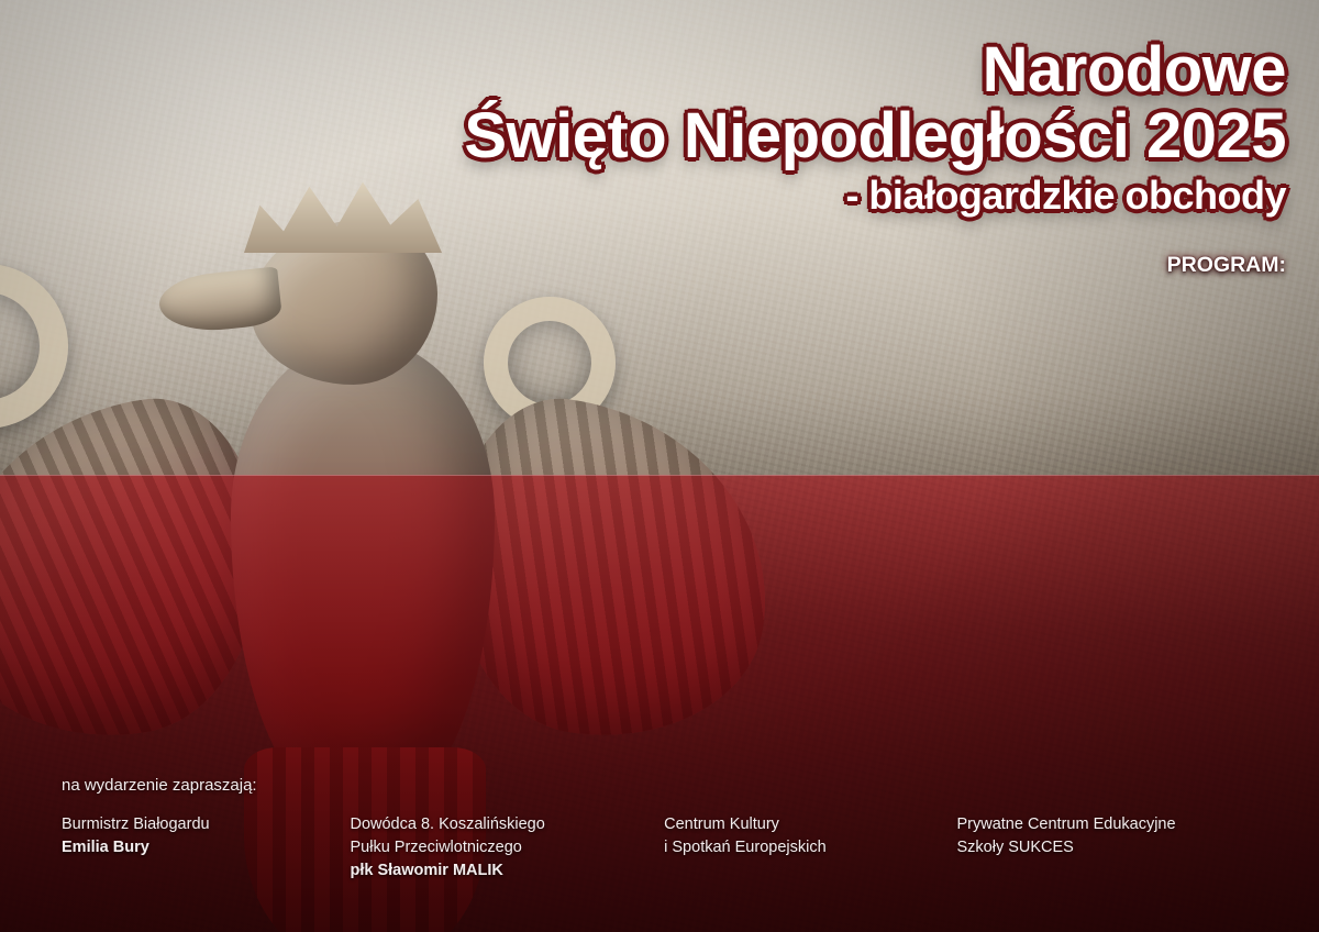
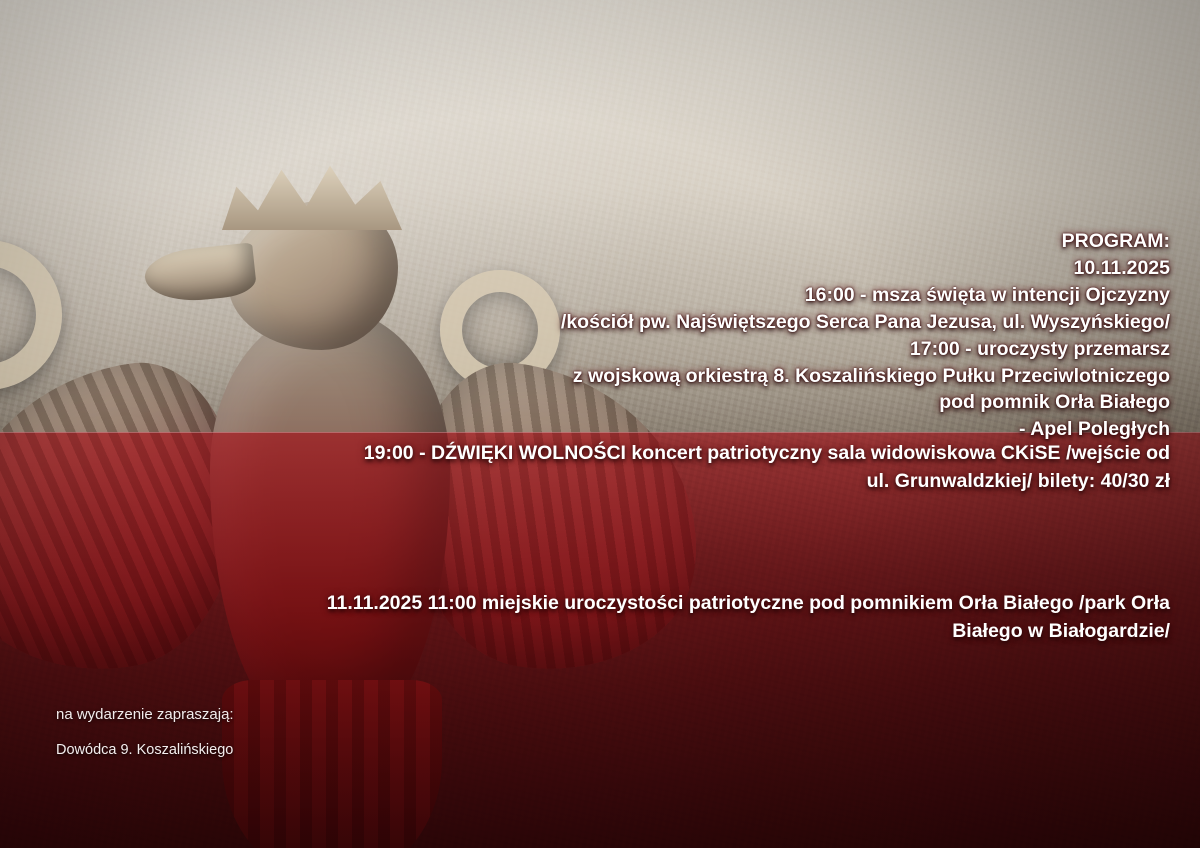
- Narodowe
- Święto Niepodległości 2025
- - białogardzkie obchody
  PROGRAM:
+ 10.11.2025
+ 16:00 - msza święta w intencji Ojczyzny
+ /kościół pw. Najświętszego Serca Pana Jezusa, ul. Wyszyńskiego/
+ 17:00 - uroczysty przemarsz
+ z wojskową orkiestrą 8. Koszalińskiego Pułku Przeciwlotniczego
+ pod pomnik Orła Białego
+ - Apel Poległych
+ 19:00 - DŹWIĘKI WOLNOŚCI koncert patriotyczny sala widowiskowa CKiSE /wejście od ul. Grunwaldzkiej/ bilety: 40/30 zł
+ 11.11.2025 11:00 miejskie uroczystości patriotyczne pod pomnikiem Orła Białego /park Orła Białego w Białogardzie/
  na wydarzenie zapraszają:
- Burmistrz Białogardu
- Emilia Bury
- Dowódca 8. Koszalińskiego
+ Dowódca 9. Koszalińskiego
- Pułku Przeciwlotniczego
- płk Sławomir MALIK
- Centrum Kultury
- i Spotkań Europejskich
- Prywatne Centrum Edukacyjne
- Szkoły SUKCES
